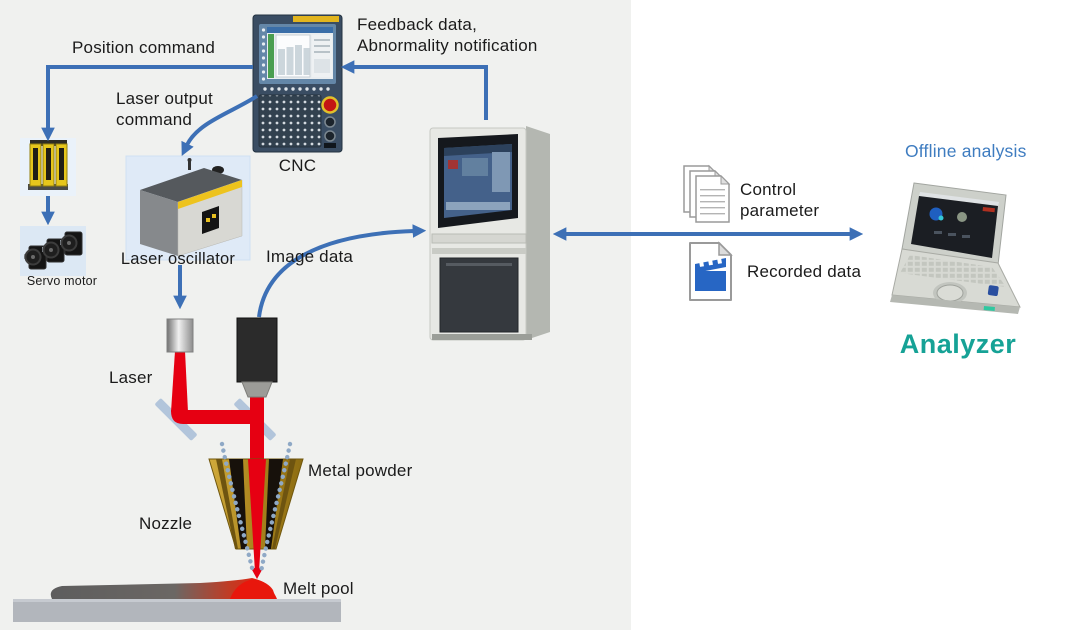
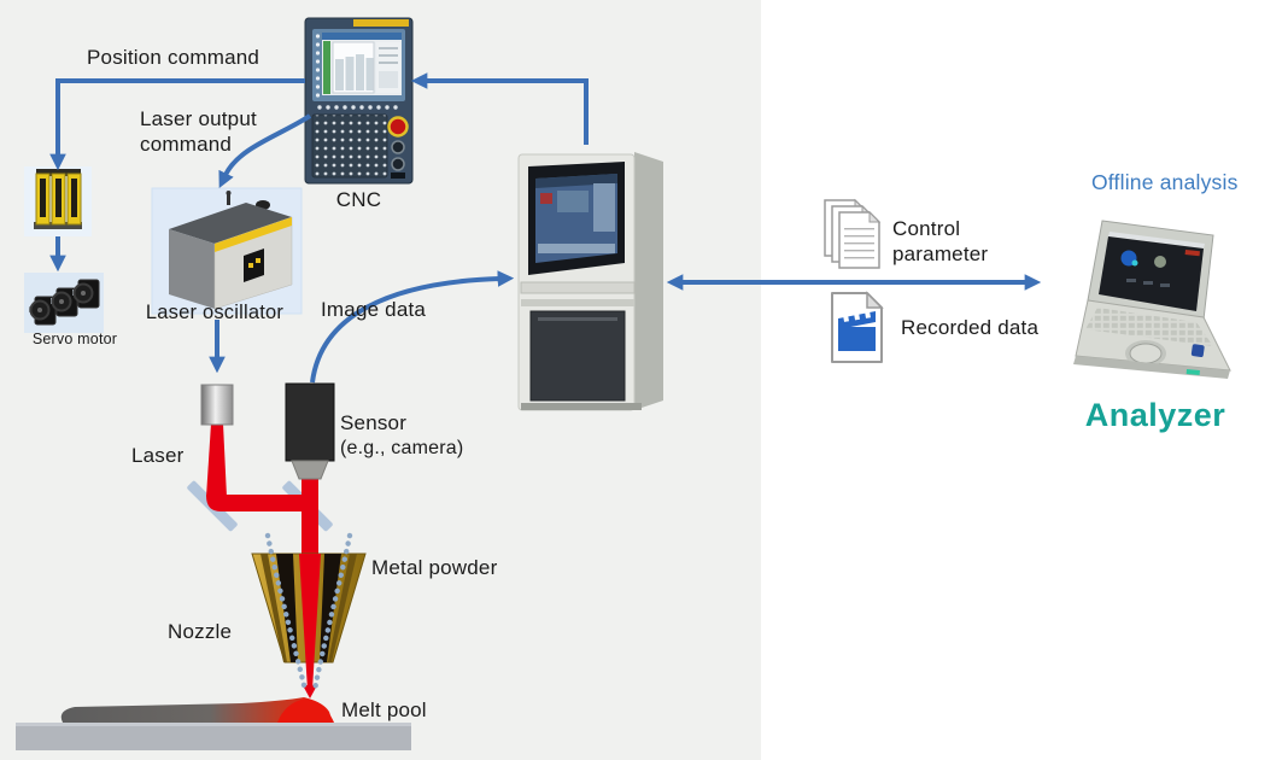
  Position command
  Laser output
  command
- Feedback data,
- Abnormality notification
  CNC
  Servo motor
  Laser oscillator
  Laser
  Image data
+ Sensor
+ (e.g., camera)
  Nozzle
  Metal powder
  Melt pool
  Offline analysis
  Control
  parameter
  Recorded data
  Analyzer
